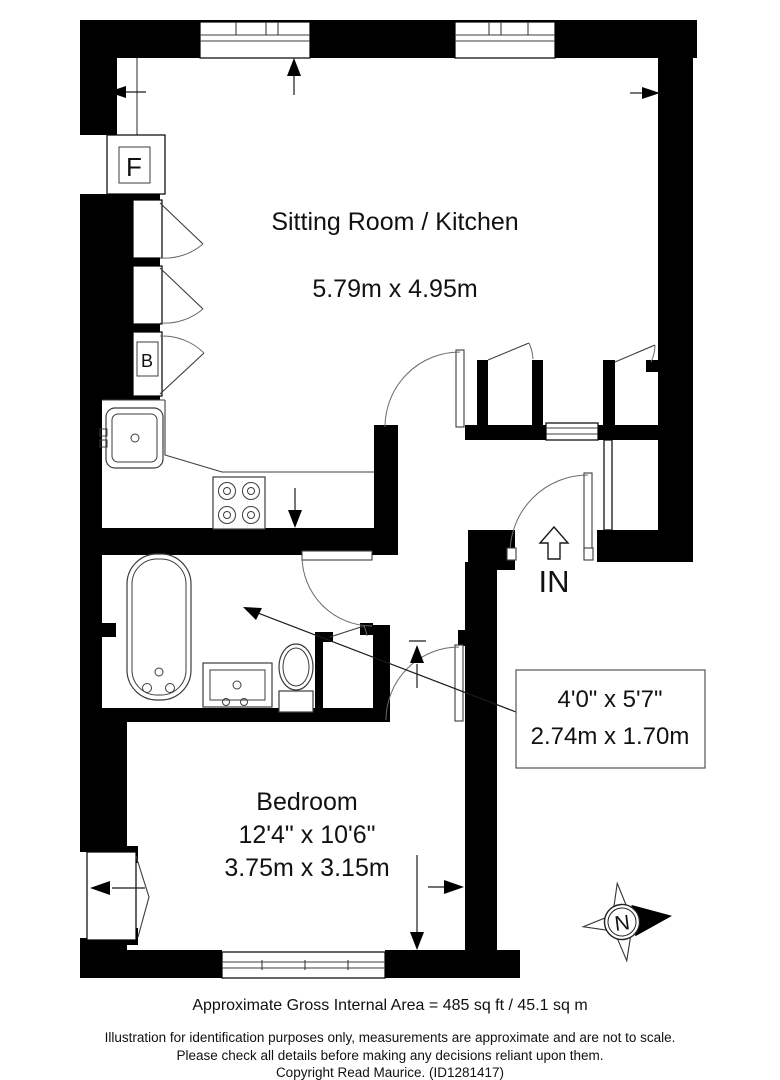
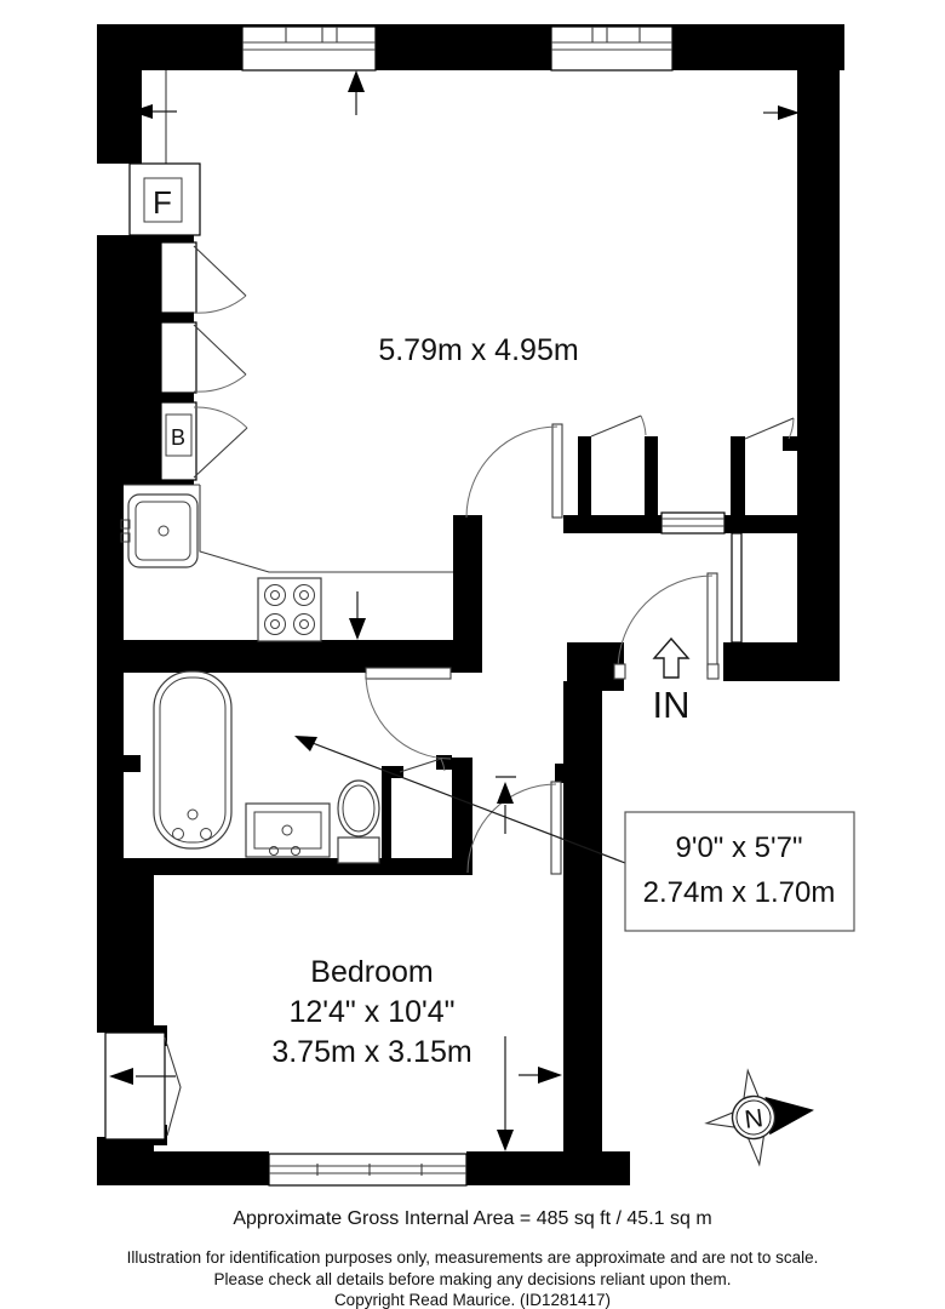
  F
  B
  IN
- 4'0" x 5'7"
+ 9'0" x 5'7"
  2.74m x 1.70m
- Sitting Room / Kitchen
  5.79m x 4.95m
  Bedroom
- 12'4" x 10'6"
+ 12'4" x 10'4"
  3.75m x 3.15m
  Approximate Gross Internal Area = 485 sq ft / 45.1 sq m
  Illustration for identification purposes only, measurements are approximate and are not to scale.
  Please check all details before making any decisions reliant upon them.
  Copyright Read Maurice. (ID1281417)
